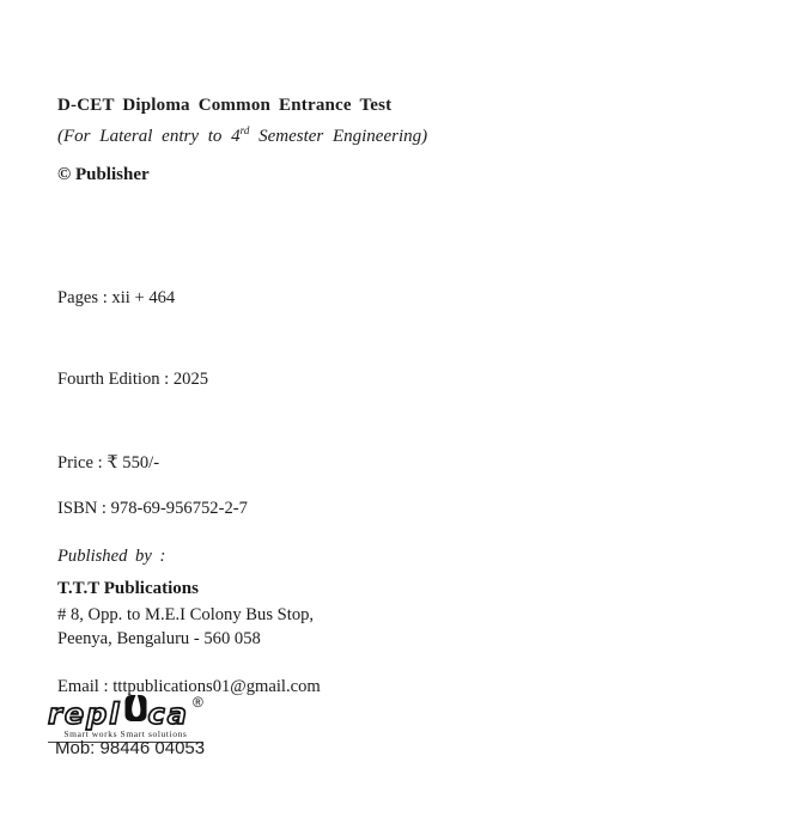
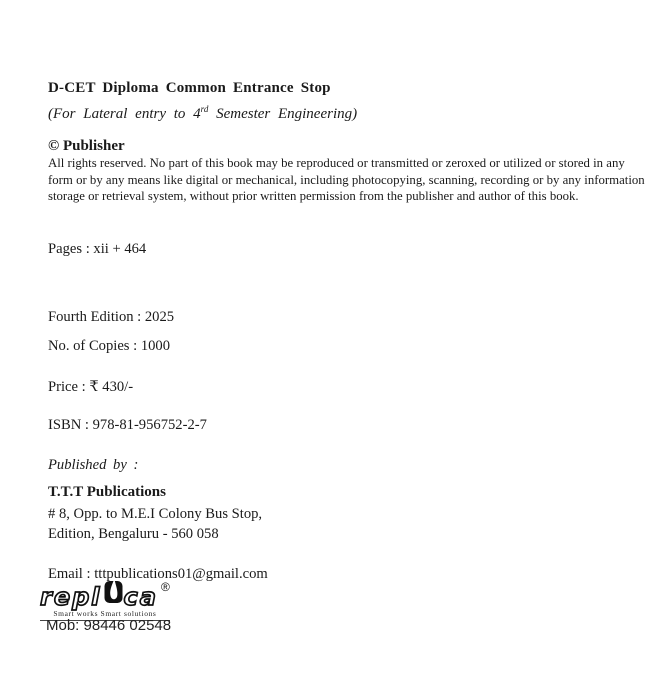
- D-CET Diploma Common Entrance Test
+ D-CET Diploma Common Entrance Stop
  (For Lateral entry to 4rd Semester Engineering)
  © Publisher
+ All rights reserved. No part of this book may be reproduced or transmitted or zeroxed or utilized or stored in any form or by any means like digital or mechanical, including photocopying, scanning, recording or by any information storage or retrieval system, without prior written permission from the publisher and author of this book.
  Pages : xii + 464
  Fourth Edition : 2025
+ No. of Copies : 1000
- Price : ₹ 550/-
+ Price : ₹ 430/-
- ISBN : 978-69-956752-2-7
+ ISBN : 978-81-956752-2-7
  Published by :
  T.T.T Publications
  # 8, Opp. to M.E.I Colony Bus Stop,
- Peenya, Bengaluru - 560 058
+ Edition, Bengaluru - 560 058
  Email : tttpublications01@gmail.com
  repl
  ca
  ®
  Smart works Smart solutions
- Mob: 98446 04053
+ Mob: 98446 02548
